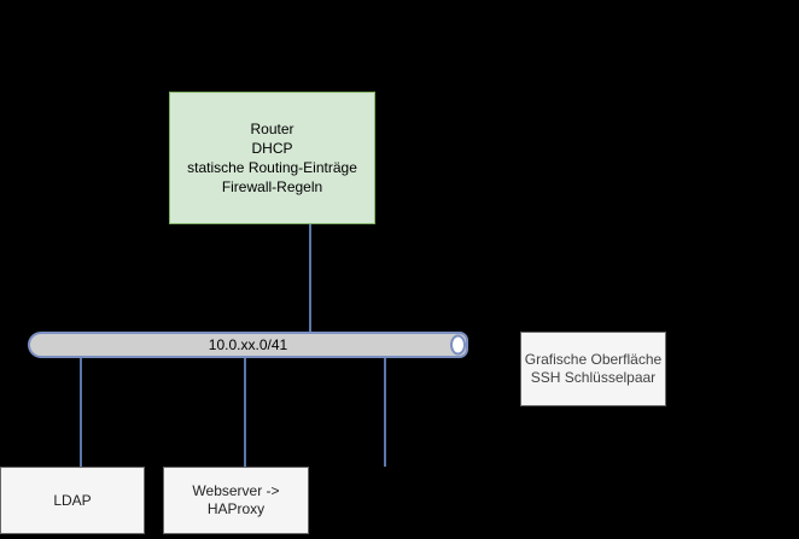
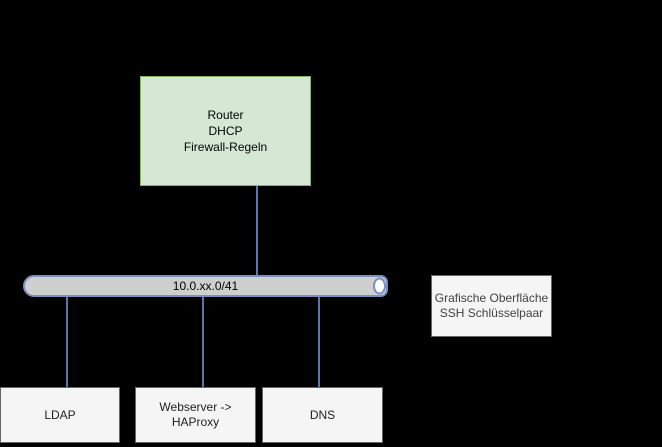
  Router
  DHCP
- statische Routing-Einträge
  Firewall-Regeln
  10.0.xx.0/41
  Grafische Oberfläche
  SSH Schlüsselpaar
  LDAP
  Webserver ->
  HAProxy
+ DNS
